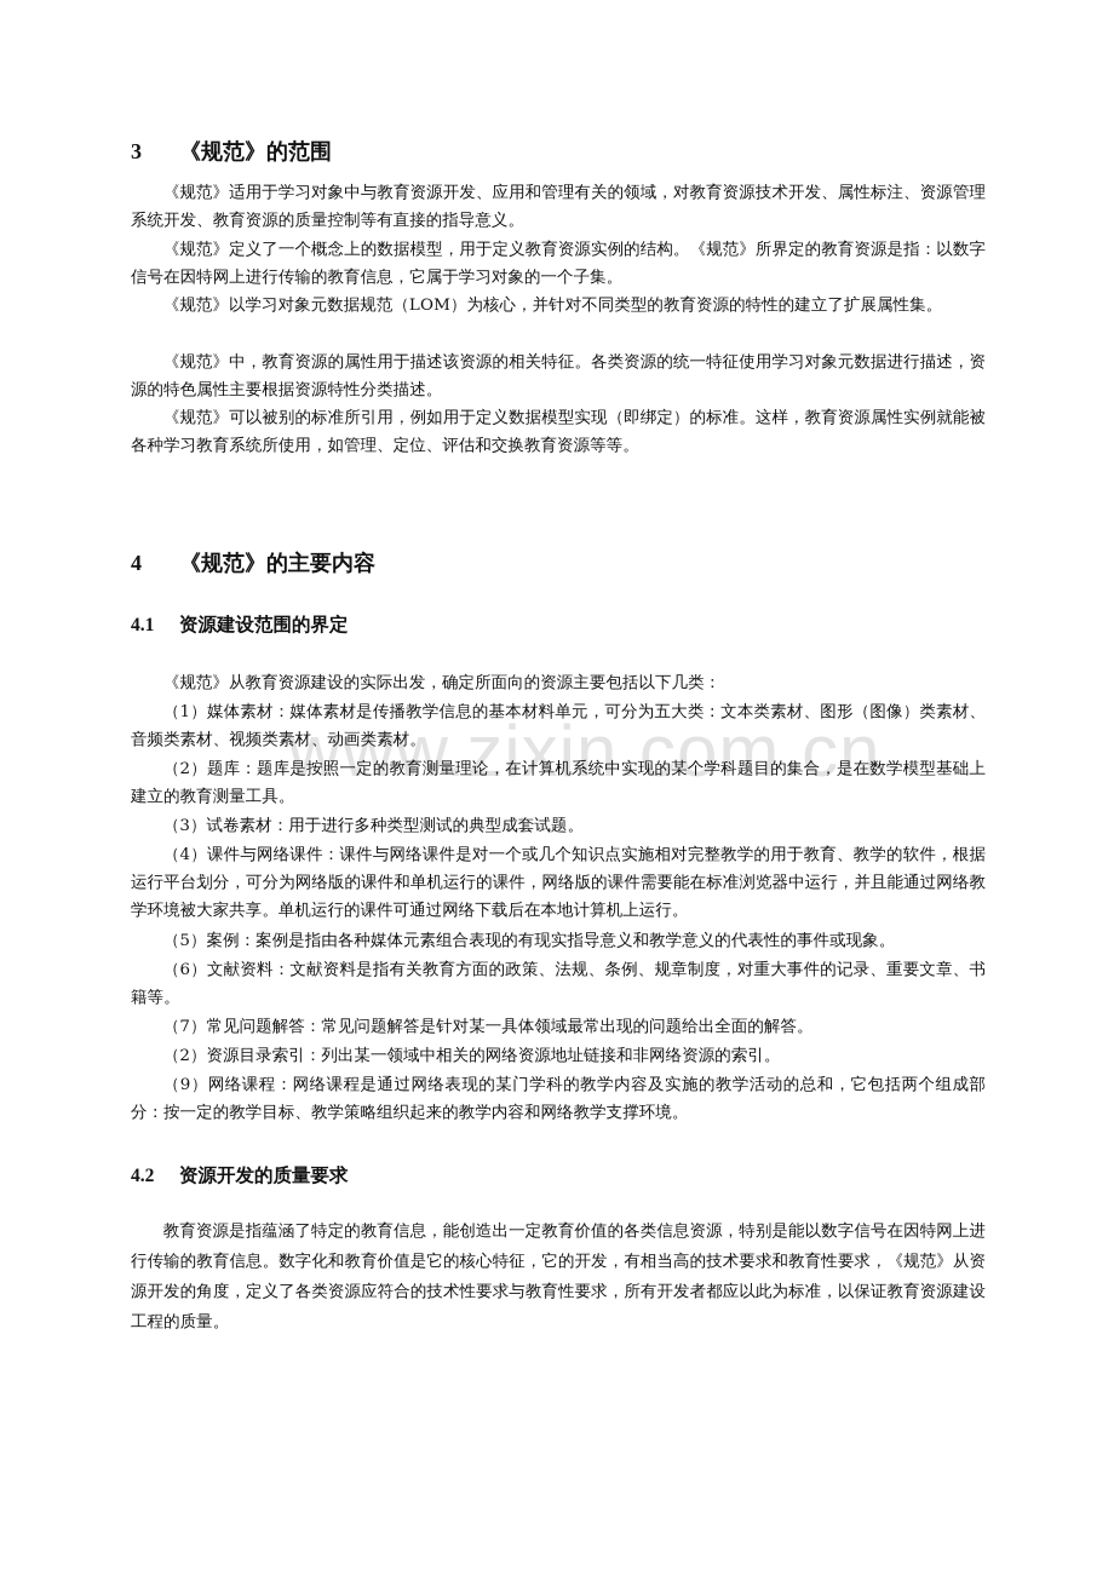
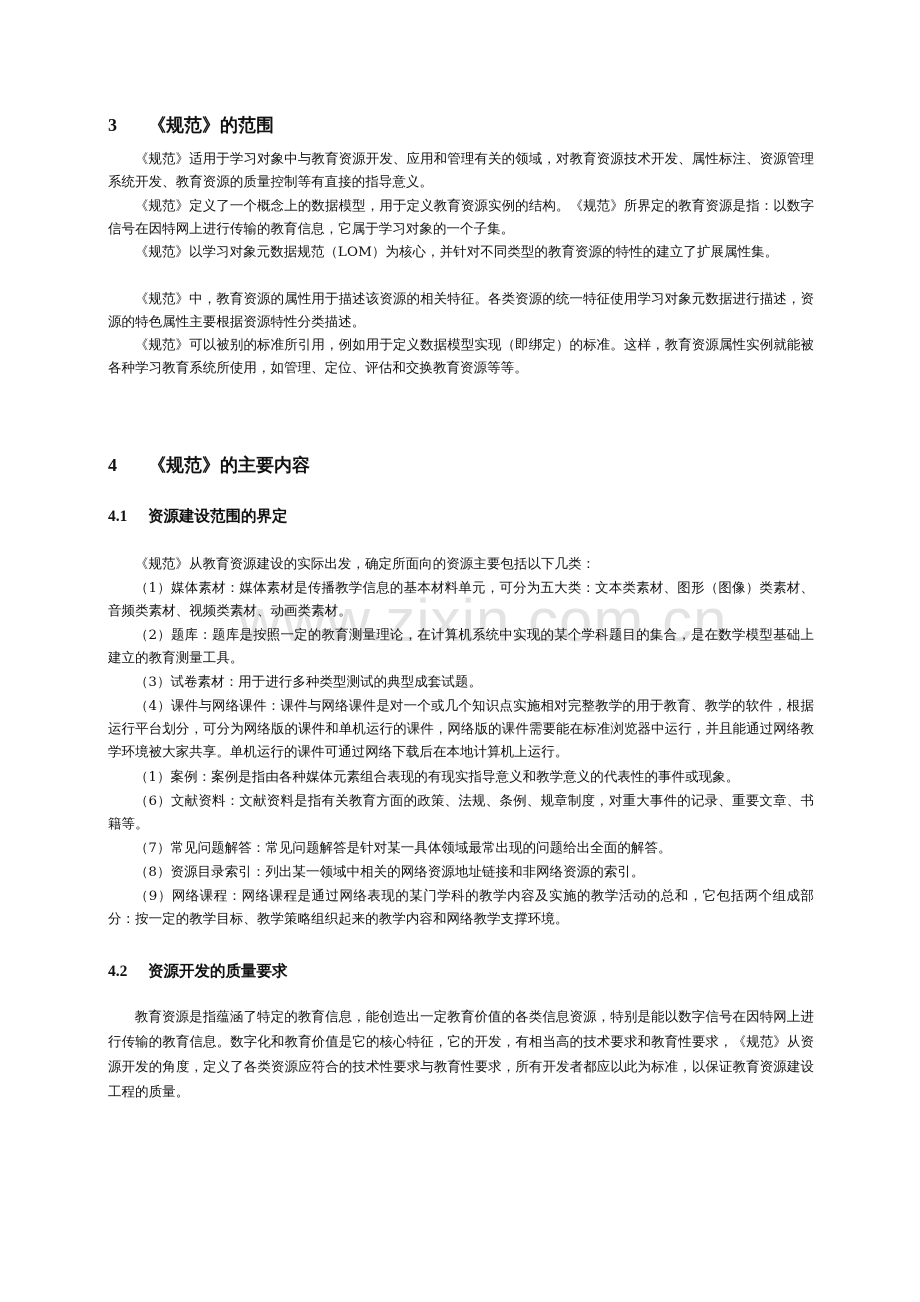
  www.zixin.com.cn
  3 《规范》的范围
  《规范》适用于学习对象中与教育资源开发、应用和管理有关的领域，对教育资源技术开发、属性标注、资源管理系统开发、教育资源的质量控制等有直接的指导意义。
  《规范》定义了一个概念上的数据模型，用于定义教育资源实例的结构。《规范》所界定的教育资源是指：以数字信号在因特网上进行传输的教育信息，它属于学习对象的一个子集。
  《规范》以学习对象元数据规范（LOM）为核心，并针对不同类型的教育资源的特性的建立了扩展属性集。
  《规范》中，教育资源的属性用于描述该资源的相关特征。各类资源的统一特征使用学习对象元数据进行描述，资源的特色属性主要根据资源特性分类描述。
  《规范》可以被别的标准所引用，例如用于定义数据模型实现（即绑定）的标准。这样，教育资源属性实例就能被各种学习教育系统所使用，如管理、定位、评估和交换教育资源等等。
  4 《规范》的主要内容
  4.1 资源建设范围的界定
  《规范》从教育资源建设的实际出发，确定所面向的资源主要包括以下几类：
  （1）媒体素材：媒体素材是传播教学信息的基本材料单元，可分为五大类：文本类素材、图形（图像）类素材、音频类素材、视频类素材、动画类素材。
  （2）题库：题库是按照一定的教育测量理论，在计算机系统中实现的某个学科题目的集合，是在数学模型基础上建立的教育测量工具。
  （3）试卷素材：用于进行多种类型测试的典型成套试题。
  （4）课件与网络课件：课件与网络课件是对一个或几个知识点实施相对完整教学的用于教育、教学的软件，根据运行平台划分，可分为网络版的课件和单机运行的课件，网络版的课件需要能在标准浏览器中运行，并且能通过网络教学环境被大家共享。单机运行的课件可通过网络下载后在本地计算机上运行。
- （5）案例：案例是指由各种媒体元素组合表现的有现实指导意义和教学意义的代表性的事件或现象。
+ （1）案例：案例是指由各种媒体元素组合表现的有现实指导意义和教学意义的代表性的事件或现象。
  （6）文献资料：文献资料是指有关教育方面的政策、法规、条例、规章制度，对重大事件的记录、重要文章、书籍等。
  （7）常见问题解答：常见问题解答是针对某一具体领域最常出现的问题给出全面的解答。
- （2）资源目录索引：列出某一领域中相关的网络资源地址链接和非网络资源的索引。
+ （8）资源目录索引：列出某一领域中相关的网络资源地址链接和非网络资源的索引。
  （9）网络课程：网络课程是通过网络表现的某门学科的教学内容及实施的教学活动的总和，它包括两个组成部分：按一定的教学目标、教学策略组织起来的教学内容和网络教学支撑环境。
  4.2 资源开发的质量要求
  教育资源是指蕴涵了特定的教育信息，能创造出一定教育价值的各类信息资源，特别是能以数字信号在因特网上进行传输的教育信息。数字化和教育价值是它的核心特征，它的开发，有相当高的技术要求和教育性要求，《规范》从资源开发的角度，定义了各类资源应符合的技术性要求与教育性要求，所有开发者都应以此为标准，以保证教育资源建设工程的质量。
